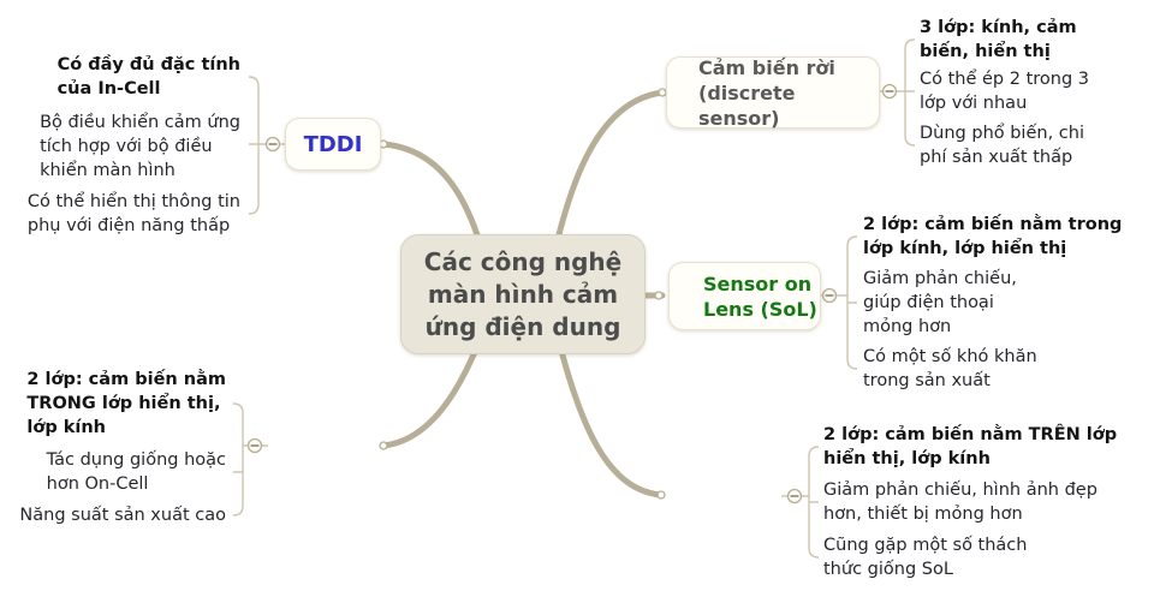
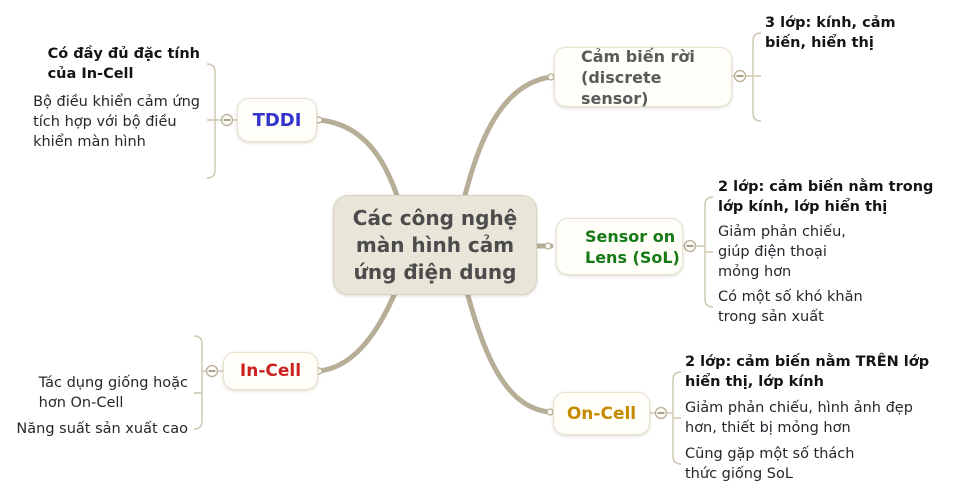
  Các công nghệ
  màn hình cảm
  ứng điện dung
  TDDI
  Cảm biến rời
  (discrete sensor)
  Sensor on
  Lens (SoL)
+ On-Cell
+ In-Cell
  Có đầy đủ đặc tính
  của In-Cell
  Bộ điều khiển cảm ứng
  tích hợp với bộ điều
  khiển màn hình
- Có thể hiển thị thông tin
- phụ với điện năng thấp
- 2 lớp: cảm biến nằm
- TRONG lớp hiển thị,
- lớp kính
  Tác dụng giống hoặc
  hơn On-Cell
  Năng suất sản xuất cao
  3 lớp: kính, cảm
  biến, hiển thị
- Có thể ép 2 trong 3
- lớp với nhau
- Dùng phổ biến, chi
- phí sản xuất thấp
  2 lớp: cảm biến nằm trong
  lớp kính, lớp hiển thị
  Giảm phản chiếu,
  giúp điện thoại
  mỏng hơn
  Có một số khó khăn
  trong sản xuất
  2 lớp: cảm biến nằm TRÊN lớp
  hiển thị, lớp kính
  Giảm phản chiếu, hình ảnh đẹp
  hơn, thiết bị mỏng hơn
  Cũng gặp một số thách
  thức giống SoL
